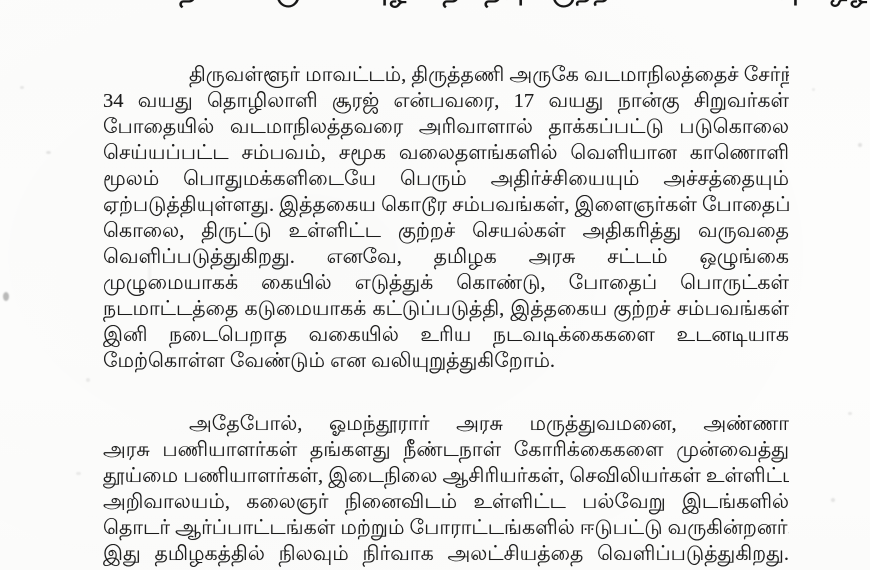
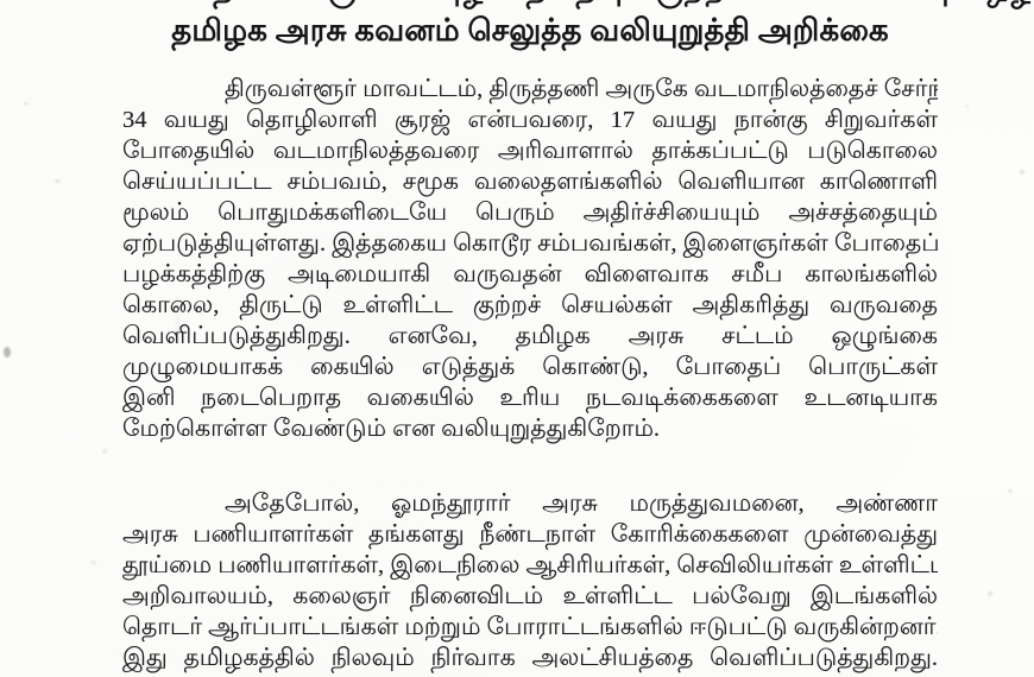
+ தமிழக அரசு கவனம் செலுத்த வலியுறுத்தி அறிக்கை
  திருவள்ளூர் மாவட்டம், திருத்தணி அருகே வடமாநிலத்தைச் சேர்ந்
  34 வயது தொழிலாளி சூரஜ் என்பவரை, 17 வயது நான்கு சிறுவர்கள்
  போதையில் வடமாநிலத்தவரை அரிவாளால் தாக்கப்பட்டு படுகொலை
  செய்யப்பட்ட சம்பவம், சமூக வலைதளங்களில் வெளியான காணொளி
  மூலம் பொதுமக்களிடையே பெரும் அதிர்ச்சியையும் அச்சத்தையும்
  ஏற்படுத்தியுள்ளது. இத்தகைய கொடூர சம்பவங்கள், இளைஞர்கள் போதைப்
+ பழக்கத்திற்கு அடிமையாகி வருவதன் விளைவாக சமீப காலங்களில்
  கொலை, திருட்டு உள்ளிட்ட குற்றச் செயல்கள் அதிகரித்து வருவதை
  வெளிப்படுத்துகிறது. எனவே, தமிழக அரசு சட்டம் ஒழுங்கை
  முழுமையாகக் கையில் எடுத்துக் கொண்டு, போதைப் பொருட்கள்
- நடமாட்டத்தை கடுமையாகக் கட்டுப்படுத்தி, இத்தகைய குற்றச் சம்பவங்கள்
  இனி நடைபெறாத வகையில் உரிய நடவடிக்கைகளை உடனடியாக
  மேற்கொள்ள வேண்டும் என வலியுறுத்துகிறோம்.
  அதேபோல், ஓமந்தூரார் அரசு மருத்துவமனை, அண்ணா
  அரசு பணியாளர்கள் தங்களது நீண்டநாள் கோரிக்கைகளை முன்வைத்து
  தூய்மை பணியாளர்கள், இடைநிலை ஆசிரியர்கள், செவிலியர்கள் உள்ளிட்
  அறிவாலயம், கலைஞர் நினைவிடம் உள்ளிட்ட பல்வேறு இடங்களில்
  தொடர் ஆர்ப்பாட்டங்கள் மற்றும் போராட்டங்களில் ஈடுபட்டு வருகின்றனர்
  இது தமிழகத்தில் நிலவும் நிர்வாக அலட்சியத்தை வெளிப்படுத்துகிறது.
